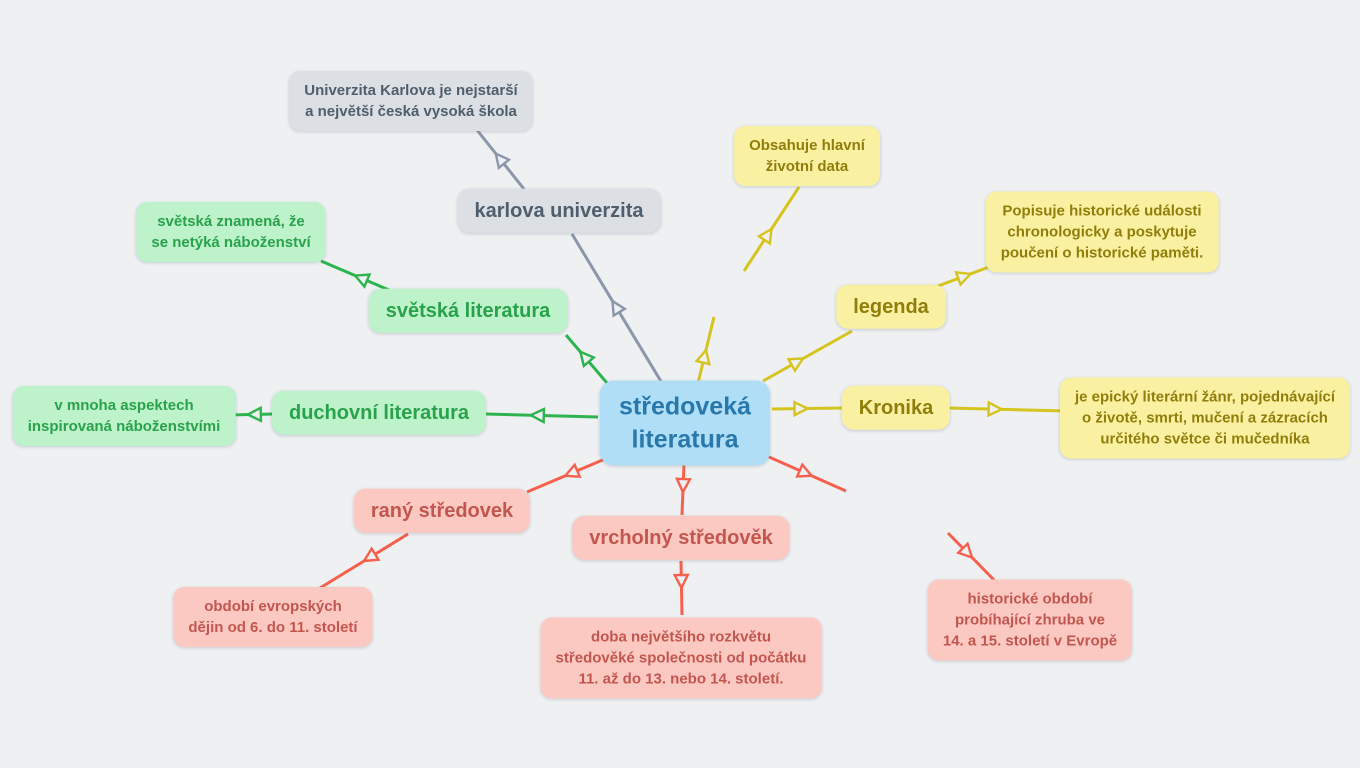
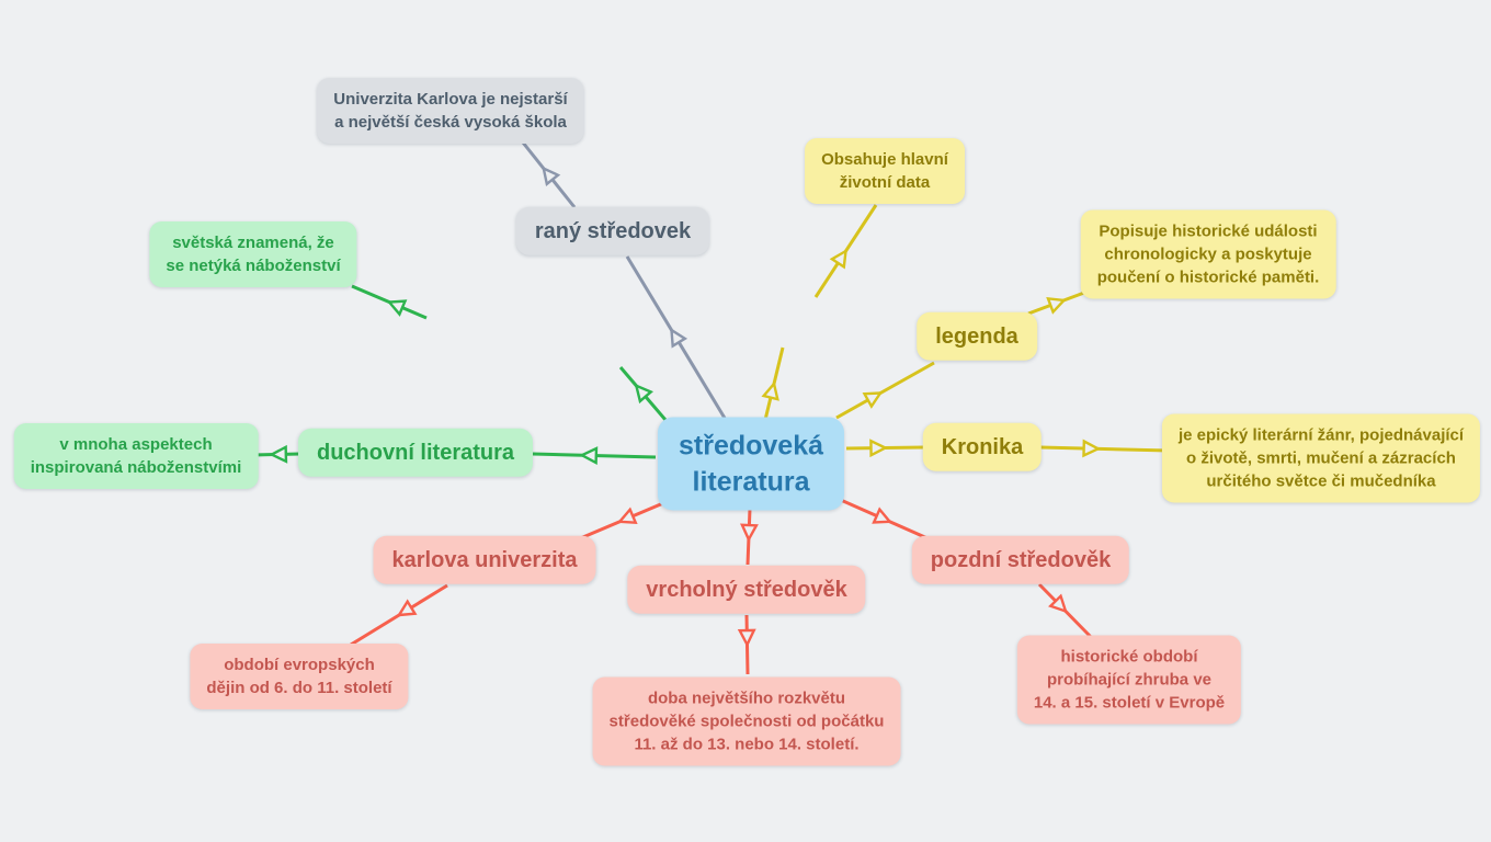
  středoveká
  literatura
- karlova univerzita
+ raný středovek
  Univerzita Karlova je nejstarší
  a největší česká vysoká škola
- světská literatura
  světská znamená, že
  se netýká náboženství
  duchovní literatura
  v mnoha aspektech
  inspirovaná náboženstvími
  Obsahuje hlavní
  životní data
  legenda
  Popisuje historické události
  chronologicky a poskytuje
  poučení o historické paměti.
  Kronika
  je epický literární žánr, pojednávající
  o životě, smrti, mučení a zázracích
  určitého světce či mučedníka
- raný středovek
+ karlova univerzita
  období evropských
  dějin od 6. do 11. století
  vrcholný středověk
  doba největšího rozkvětu
  středověké společnosti od počátku
  11. až do 13. nebo 14. století.
+ pozdní středověk
  historické období
  probíhající zhruba ve
  14. a 15. století v Evropě
